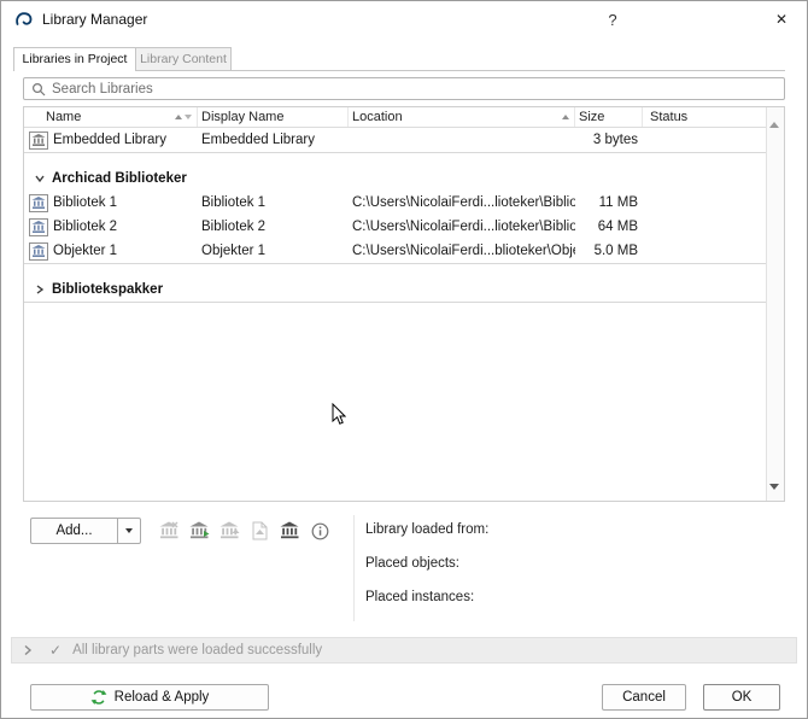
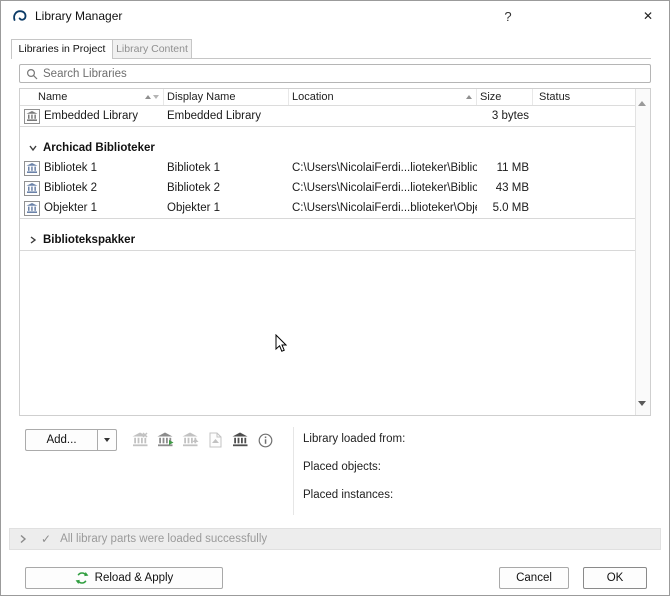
  Library Manager
  ?
  ✕
  Libraries in Project
  Library Content
  Search Libraries
  Name
  Display Name
  Location
  Size
  Status
  Embedded Library
  Embedded Library
  3 bytes
  Archicad Biblioteker
  Bibliotek 1
  Bibliotek 1
  C:\Users\NicolaiFerdi...lioteker\Biblio
  11 MB
  Bibliotek 2
  Bibliotek 2
  C:\Users\NicolaiFerdi...lioteker\Biblio
- 64 MB
+ 43 MB
  Objekter 1
  Objekter 1
  C:\Users\NicolaiFerdi...blioteker\Obj
  5.0 MB
  Bibliotekspakker
  Add...
  Library loaded from:
  Placed objects:
  Placed instances:
  ✓
  All library parts were loaded successfully
  Reload & Apply
  Cancel
  OK
